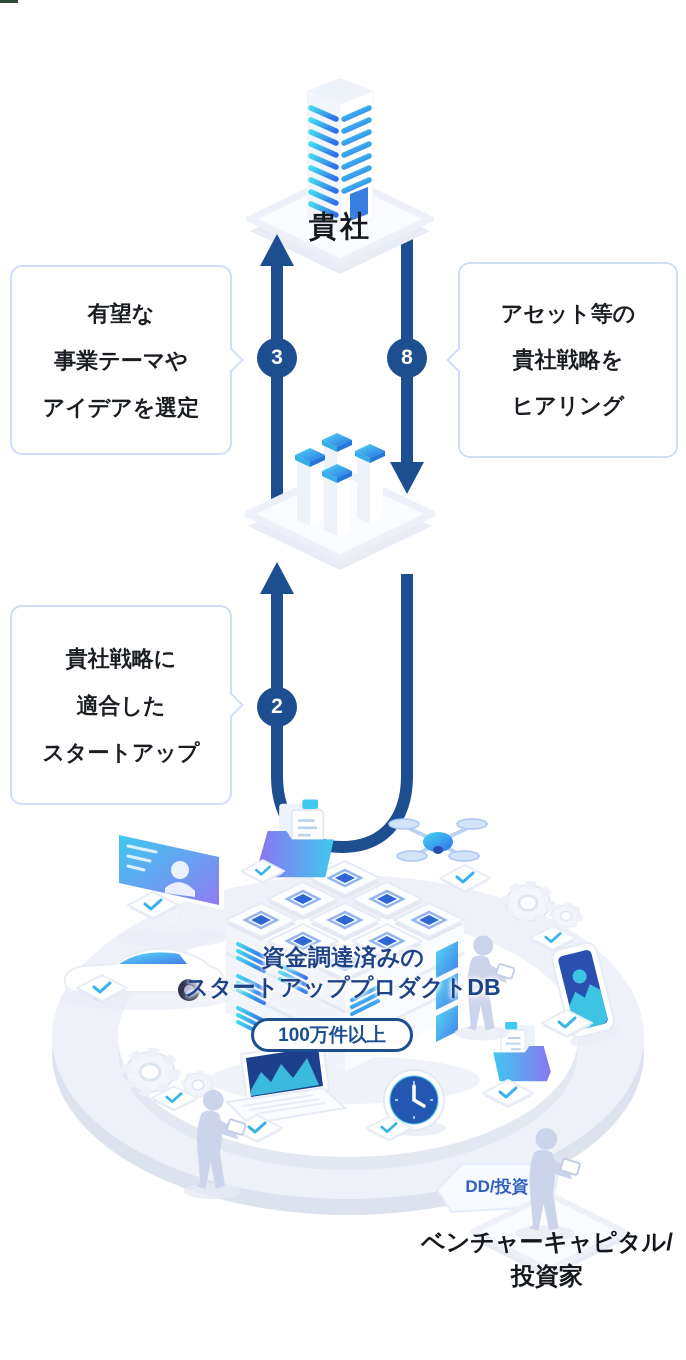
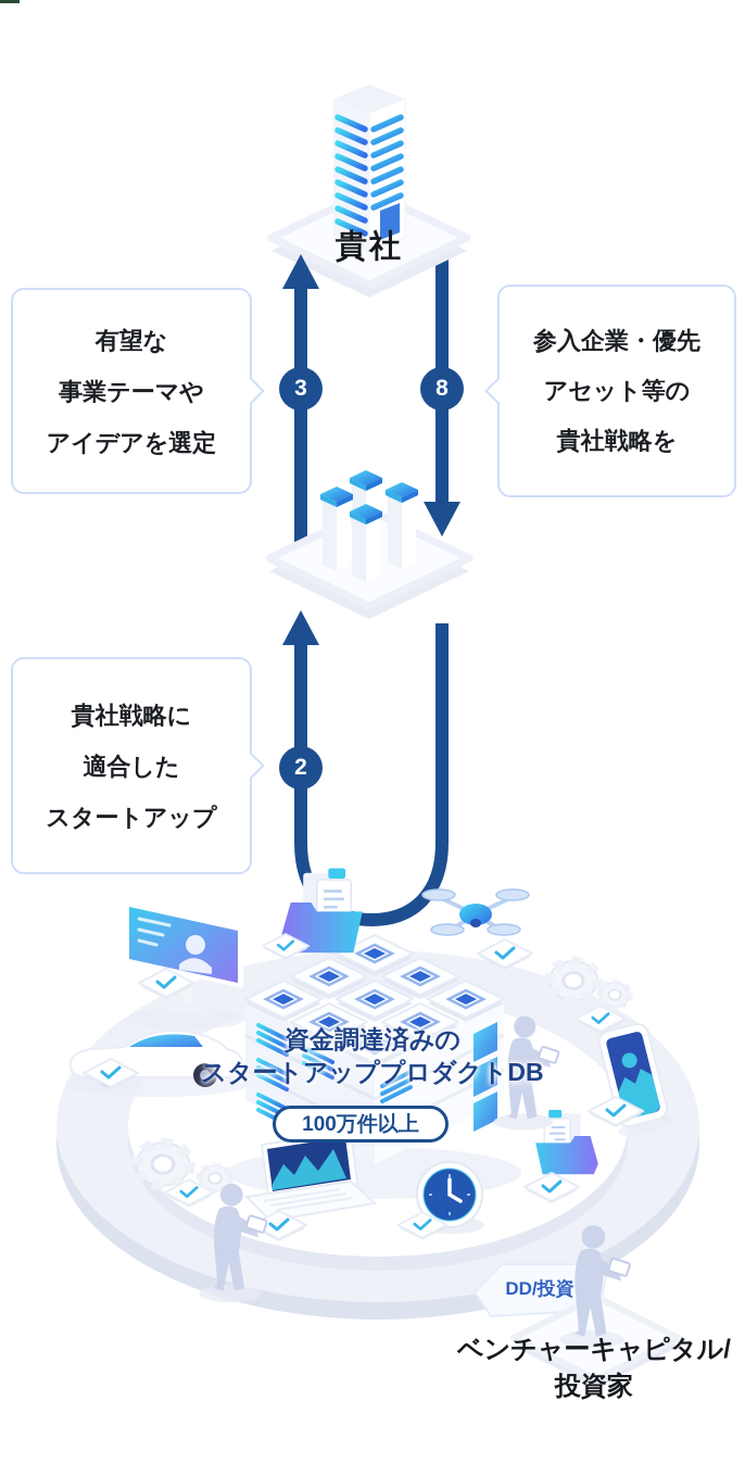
  貴社
  有望な
  事業テーマや
  アイデアを選定
+ 参入企業・優先
  アセット等の
  貴社戦略を
- ヒアリング
  貴社戦略に
  適合した
  スタートアップ
  3
  8
  2
  資金調達済みの
  スタートアッププロダクトDB
  100万件以上
  DD/投資
  ベンチャーキャピタル/
  投資家
